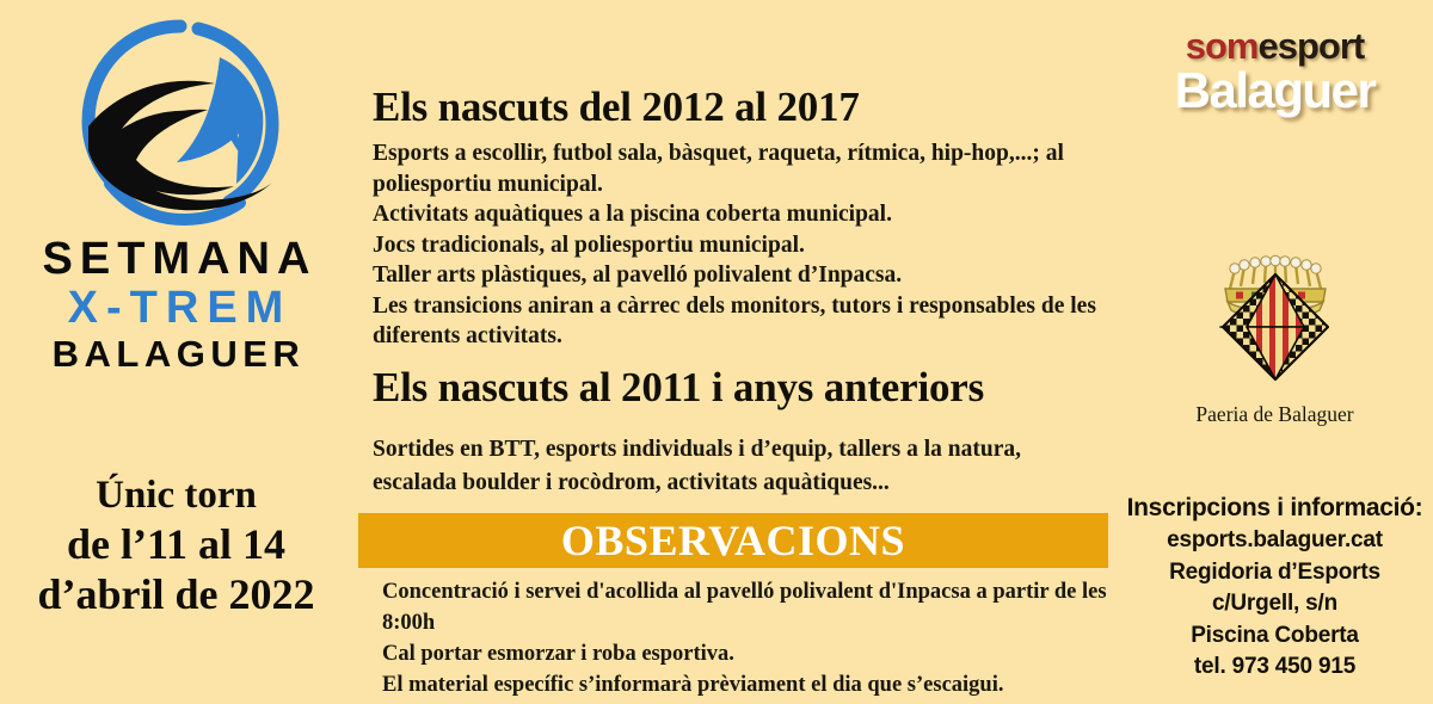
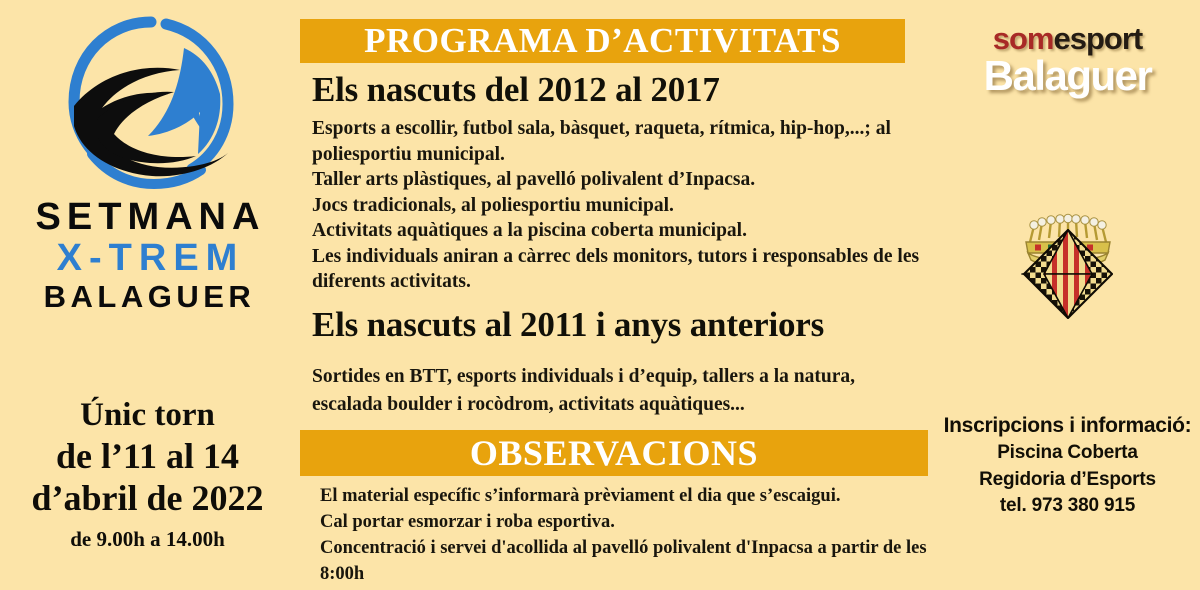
  SETMANA
  X-TREM
  BALAGUER
  Únic torn
  de l’11 al 14
  d’abril de 2022
+ de 9.00h a 14.00h
+ PROGRAMA D’ACTIVITATS
  Els nascuts del 2012 al 2017
  Esports a escollir, futbol sala, bàsquet, raqueta, rítmica, hip-hop,...; al poliesportiu municipal.
- Activitats aquàtiques a la piscina coberta municipal.
+ Taller arts plàstiques, al pavelló polivalent d’Inpacsa.
  Jocs tradicionals, al poliesportiu municipal.
- Taller arts plàstiques, al pavelló polivalent d’Inpacsa.
+ Activitats aquàtiques a la piscina coberta municipal.
- Les transicions aniran a càrrec dels monitors, tutors i responsables de les diferents activitats.
+ Les individuals aniran a càrrec dels monitors, tutors i responsables de les diferents activitats.
  Els nascuts al 2011 i anys anteriors
  Sortides en BTT, esports individuals i d’equip, tallers a la natura, escalada boulder i rocòdrom, activitats aquàtiques...
  OBSERVACIONS
- Concentració i servei d'acollida al pavelló polivalent d'Inpacsa a partir de les 8:00h
+ El material específic s’informarà prèviament el dia que s’escaigui.
  Cal portar esmorzar i roba esportiva.
- El material específic s’informarà prèviament el dia que s’escaigui.
+ Concentració i servei d'acollida al pavelló polivalent d'Inpacsa a partir de les 8:00h
  somesport
  Balaguer
- Paeria de Balaguer
  Inscripcions i informació:
- esports.balaguer.cat
- Regidoria d’Esports
+ Piscina Coberta
- c/Urgell, s/n
- Piscina Coberta
+ Regidoria d’Esports
- tel. 973 450 915
+ tel. 973 380 915
